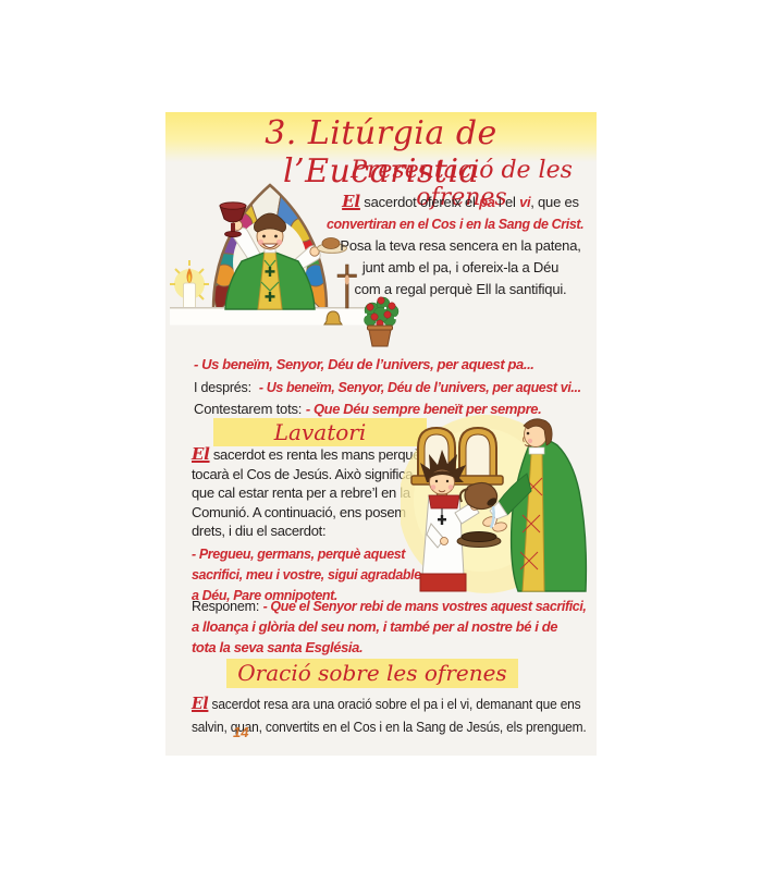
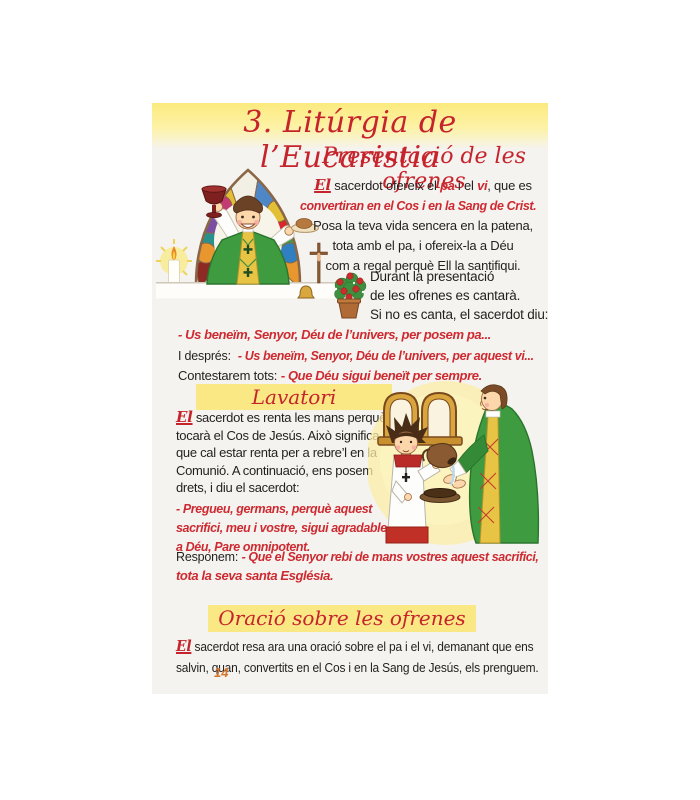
  3. Litúrgia de l’Eucaristia
  Presentació de les ofrenes
  El sacerdot ofereix el pa i el vi, que es
  convertiran en el Cos i en la Sang de Crist.
- Posa la teva resa sencera en la patena,
+ Posa la teva vida sencera en la patena,
- junt amb el pa, i ofereix-la a Déu
+ tota amb el pa, i ofereix-la a Déu
  com a regal perquè Ell la santifiqui.
+ Durant la presentació
+ de les ofrenes es cantarà.
+ Si no es canta, el sacerdot diu:
- - Us beneïm, Senyor, Déu de l’univers, per aquest pa...
+ - Us beneïm, Senyor, Déu de l’univers, per posem pa...
  I després: - Us beneïm, Senyor, Déu de l’univers, per aquest vi...
- Contestarem tots: - Que Déu sempre beneït per sempre.
+ Contestarem tots: - Que Déu sigui beneït per sempre.
  Lavatori
  El sacerdot es renta les mans perquè tocarà el Cos de Jesús. Això significa que cal estar renta per a rebre’l en la Comunió. A continuació, ens posem drets, i diu el sacerdot:
  - Pregueu, germans, perquè aquest
  sacrifici, meu i vostre, sigui agradable
  a Déu, Pare omnipotent.
  Responem: - Que el Senyor rebi de mans vostres aquest sacrifici,
- a lloança i glòria del seu nom, i també per al nostre bé i de
  tota la seva santa Església.
  Oració sobre les ofrenes
  El sacerdot resa ara una oració sobre el pa i el vi, demanant que ens
  salvin, quan, convertits en el Cos i en la Sang de Jesús, els prenguem.
  14
